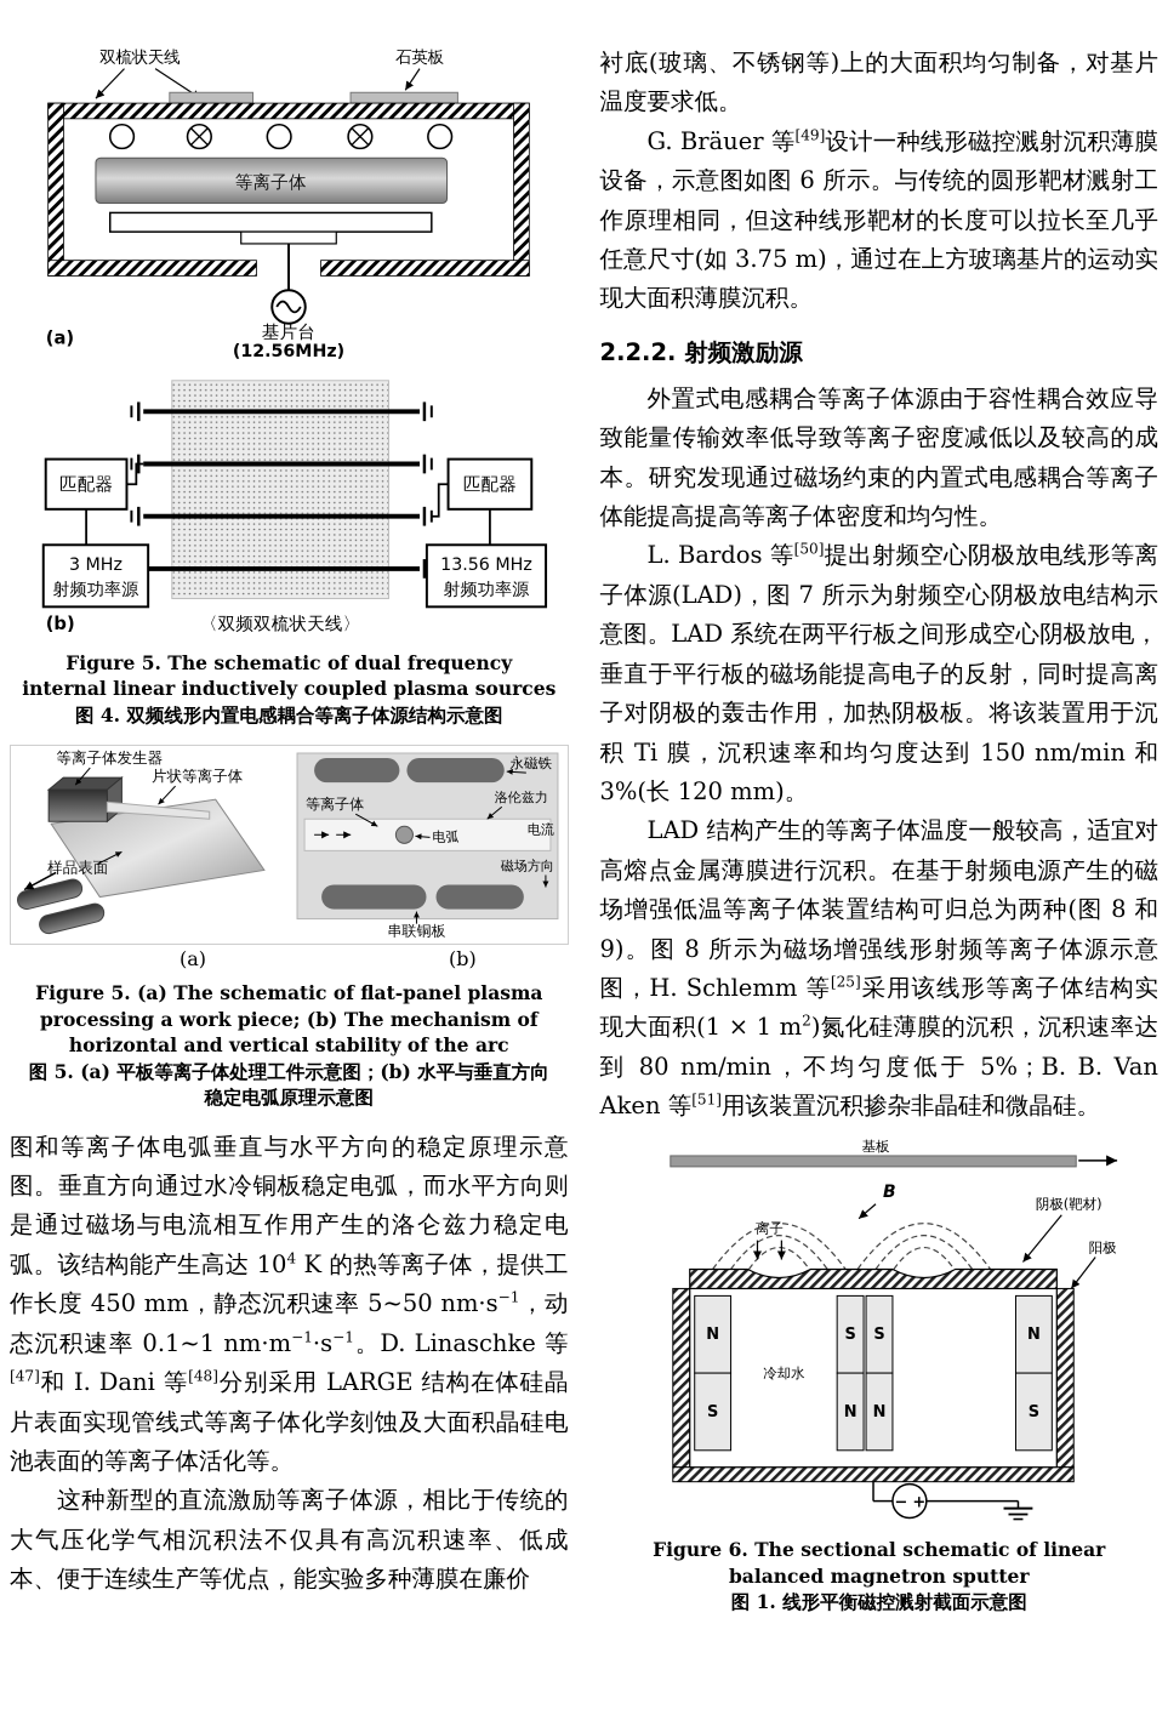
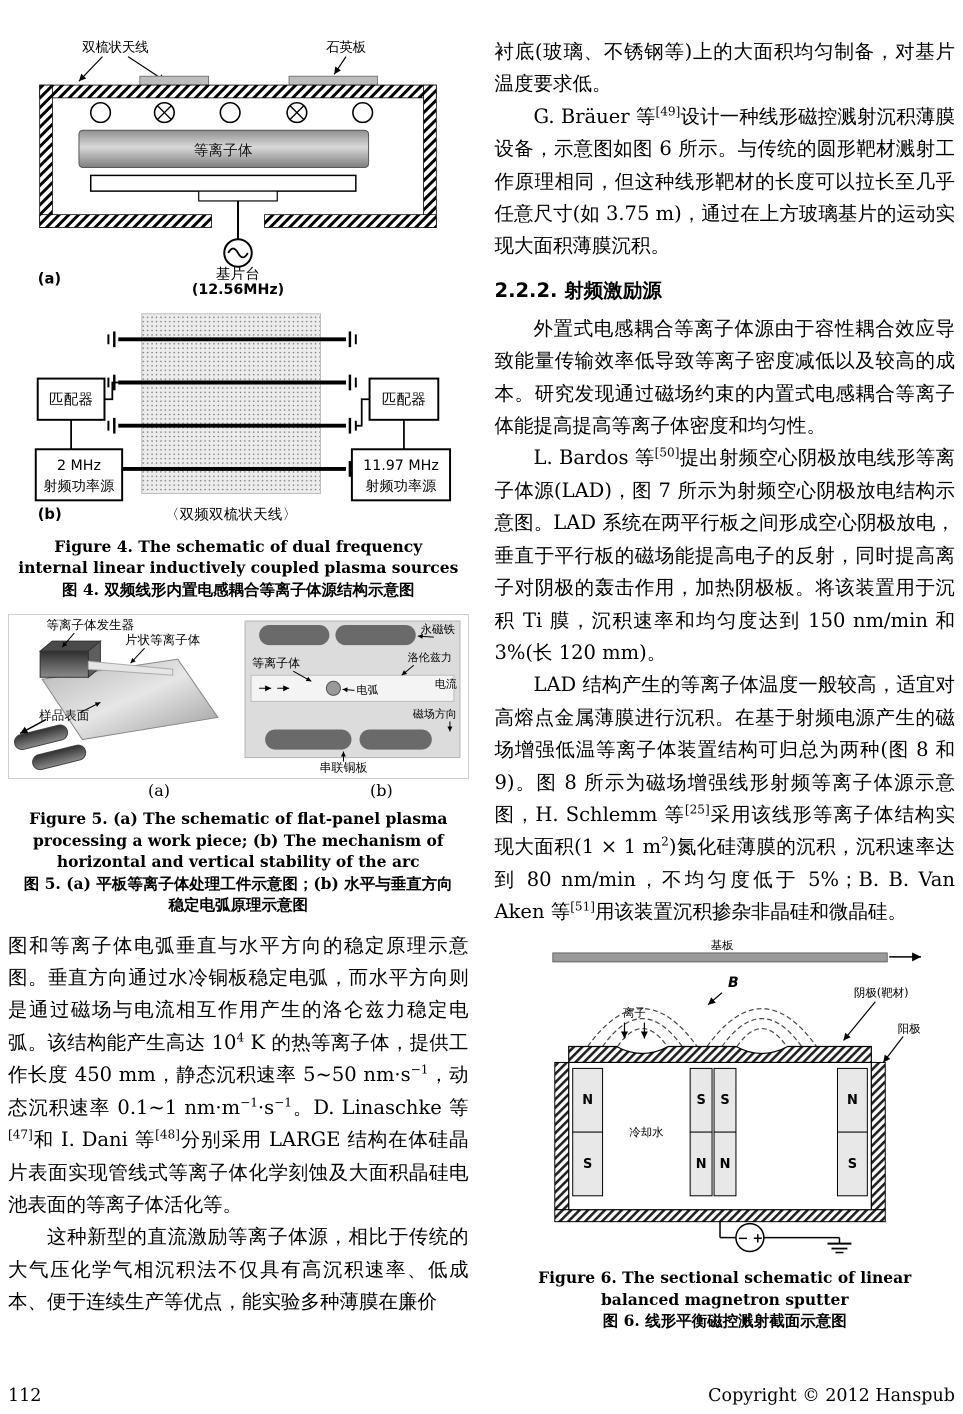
  双梳状天线
  石英板
  等离子体
  (a)
  基片台
  (12.56MHz)
  匹配器
- 3 MHz
+ 2 MHz
  射频功率源
  匹配器
- 13.56 MHz
+ 11.97 MHz
  射频功率源
  (b)
  〈双频双梳状天线〉
- Figure 5. The schematic of dual frequency internal linear inductively coupled plasma sources
+ Figure 4. The schematic of dual frequency internal linear inductively coupled plasma sources
  图 4. 双频线形内置电感耦合等离子体源结构示意图
  等离子体发生器
  片状等离子体
  样品表面
  等离子体
  永磁铁
  洛伦兹力
  电流
  磁场方向
  电弧
  串联铜板
  (a)
  (b)
  Figure 5. (a) The schematic of flat-panel plasma processing a work piece; (b) The mechanism of horizontal and vertical stability of the arc
  图 5. (a) 平板等离子体处理工件示意图；(b) 水平与垂直方向稳定电弧原理示意图
  图和等离子体电弧垂直与水平方向的稳定原理示意图。垂直方向通过水冷铜板稳定电弧，而水平方向则是通过磁场与电流相互作用产生的洛仑兹力稳定电弧。该结构能产生高达 104 K 的热等离子体，提供工作长度 450 mm，静态沉积速率 5~50 nm·s−1，动态沉积速率 0.1~1 nm·m−1·s−1。D. Linaschke 等[47]和 I. Dani 等[48]分别采用 LARGE 结构在体硅晶片表面实现管线式等离子体化学刻蚀及大面积晶硅电池表面的等离子体活化等。
  这种新型的直流激励等离子体源，相比于传统的大气压化学气相沉积法不仅具有高沉积速率、低成本、便于连续生产等优点，能实验多种薄膜在廉价
  衬底(玻璃、不锈钢等)上的大面积均匀制备，对基片温度要求低。
  G. Bräuer 等[49]设计一种线形磁控溅射沉积薄膜设备，示意图如图 6 所示。与传统的圆形靶材溅射工作原理相同，但这种线形靶材的长度可以拉长至几乎任意尺寸(如 3.75 m)，通过在上方玻璃基片的运动实现大面积薄膜沉积。
  2.2.2. 射频激励源
  外置式电感耦合等离子体源由于容性耦合效应导致能量传输效率低导致等离子密度减低以及较高的成本。研究发现通过磁场约束的内置式电感耦合等离子体能提高提高等离子体密度和均匀性。
  L. Bardos 等[50]提出射频空心阴极放电线形等离子体源(LAD)，图 7 所示为射频空心阴极放电结构示意图。LAD 系统在两平行板之间形成空心阴极放电，垂直于平行板的磁场能提高电子的反射，同时提高离子对阴极的轰击作用，加热阴极板。将该装置用于沉积 Ti 膜，沉积速率和均匀度达到 150 nm/min 和 3%(长 120 mm)。
  LAD 结构产生的等离子体温度一般较高，适宜对高熔点金属薄膜进行沉积。在基于射频电源产生的磁场增强低温等离子体装置结构可归总为两种(图 8 和 9)。图 8 所示为磁场增强线形射频等离子体源示意图，H. Schlemm 等[25]采用该线形等离子体结构实现大面积(1 × 1 m2)氮化硅薄膜的沉积，沉积速率达到 80 nm/min，不均匀度低于 5%；B. B. Van Aken 等[51]用该装置沉积掺杂非晶硅和微晶硅。
  基板
  B
  离子
  阴极(靶材)
  阳极
  N
  S
  S
  N
  S
  N
  N
  S
  冷却水
  −
  +
  Figure 6. The sectional schematic of linear balanced magnetron sputter
- 图 1. 线形平衡磁控溅射截面示意图
+ 图 6. 线形平衡磁控溅射截面示意图
+ 112
+ Copyright © 2012 Hanspub
